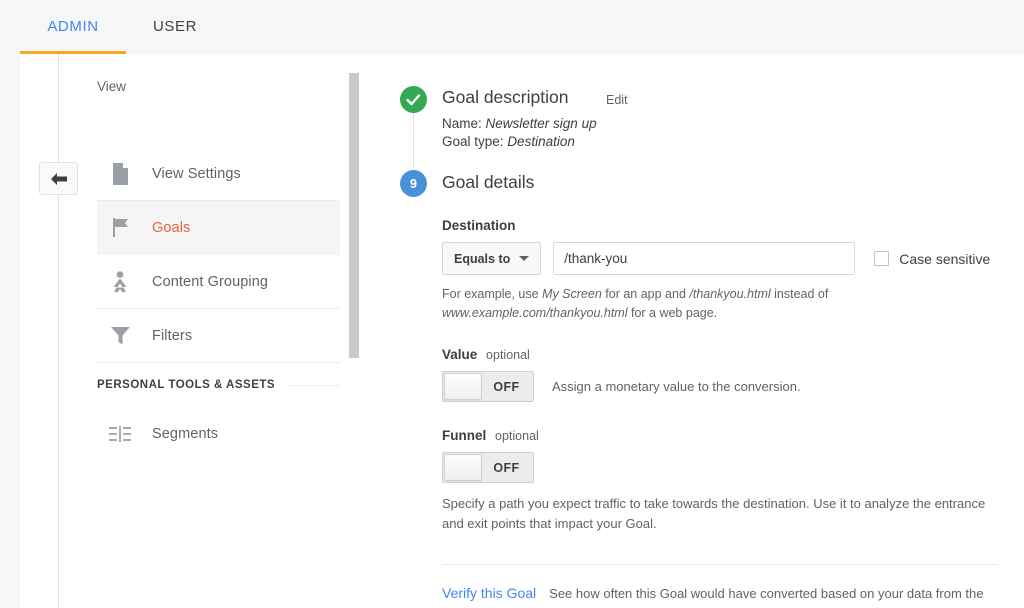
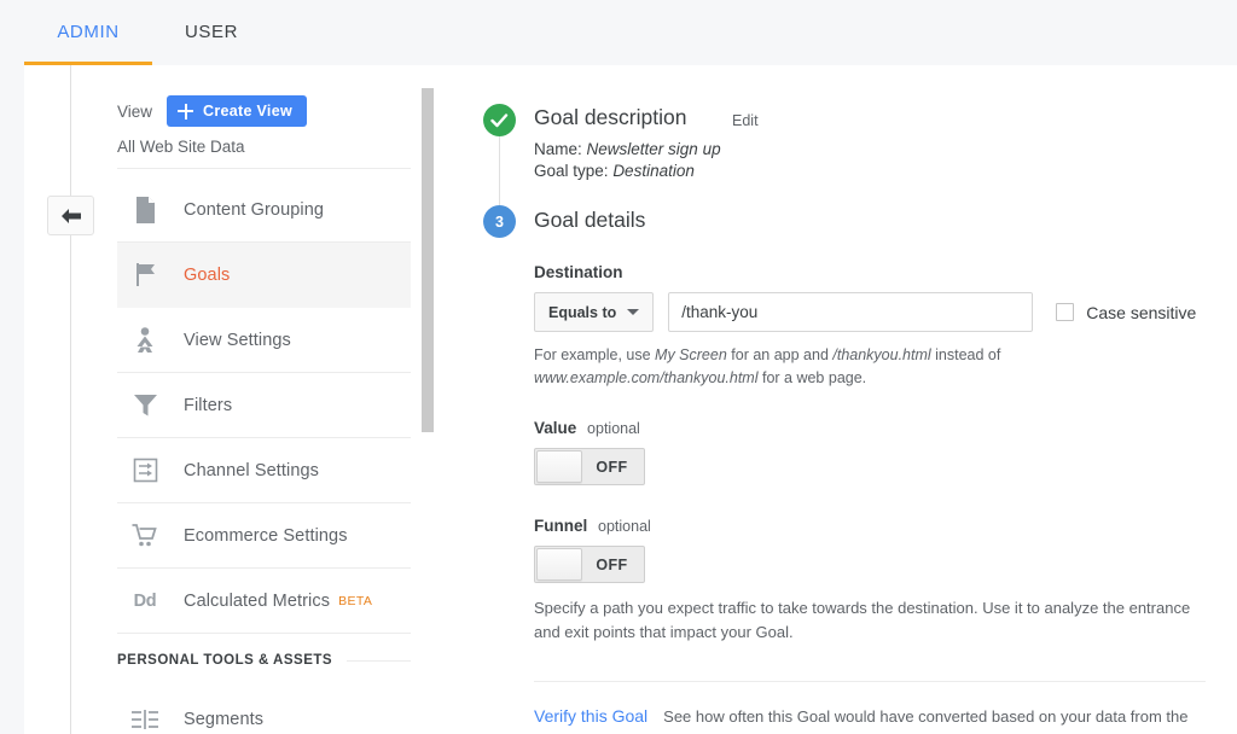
  ADMIN
  USER
  View
+ Create View
+ All Web Site Data
- View Settings
+ Content Grouping
  Goals
- Content Grouping
+ View Settings
  Filters
+ Channel Settings
+ Ecommerce Settings
+ Dd
+ Calculated Metrics
+ BETA
  PERSONAL TOOLS & ASSETS
  Segments
  Goal description
  Edit
  Name: Newsletter sign up
  Goal type: Destination
- 9
+ 3
  Goal details
  Destination
  Equals to
  /thank-you
  Case sensitive
  For example, use My Screen for an app and /thankyou.html instead of www.example.com/thankyou.html for a web page.
  Value optional
  OFF
- Assign a monetary value to the conversion.
  Funnel optional
  OFF
  Specify a path you expect traffic to take towards the destination. Use it to analyze the entrance and exit points that impact your Goal.
  Verify this Goal See how often this Goal would have converted based on your data from the
